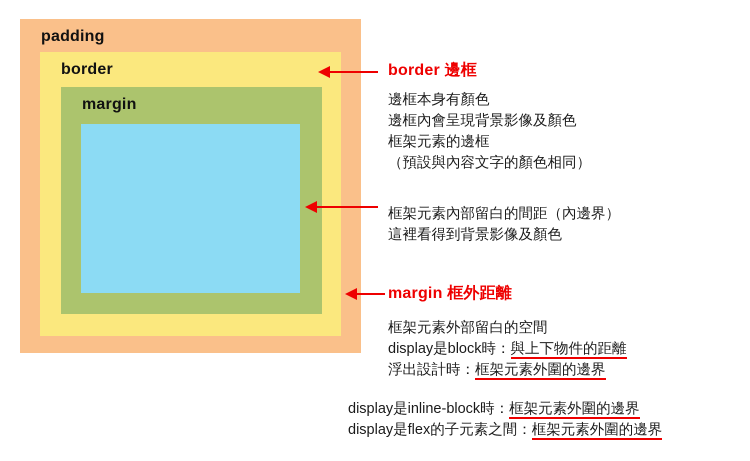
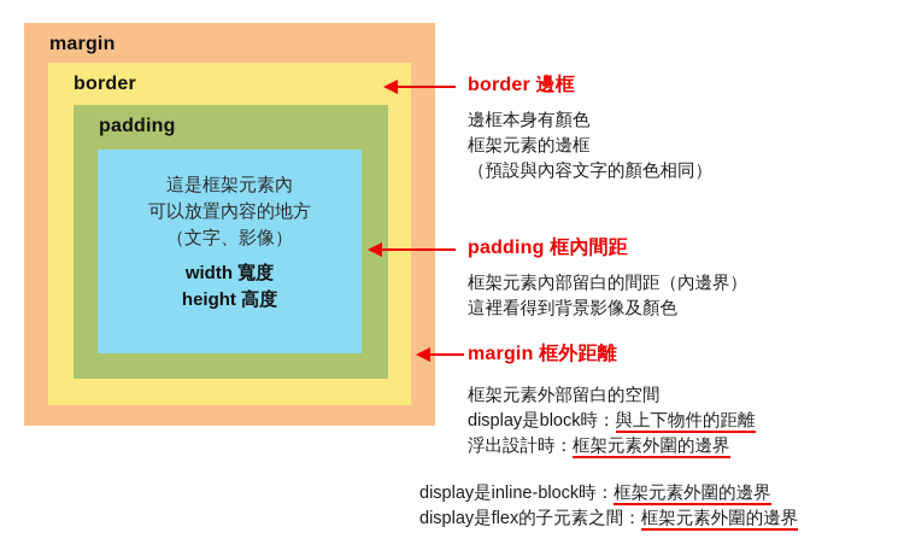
- padding
+ margin
  border
- margin
+ padding
+ 這是框架元素內
+ 可以放置內容的地方
+ （文字、影像）
+ width 寬度
+ height 高度
  border 邊框
  邊框本身有顏色
- 邊框內會呈現背景影像及顏色
  框架元素的邊框
  （預設與內容文字的顏色相同）
+ padding 框內間距
  框架元素內部留白的間距（內邊界）
  這裡看得到背景影像及顏色
  margin 框外距離
  框架元素外部留白的空間
  display是block時：與上下物件的距離
  浮出設計時：框架元素外圍的邊界
  display是inline-block時：框架元素外圍的邊界
  display是flex的子元素之間：框架元素外圍的邊界
